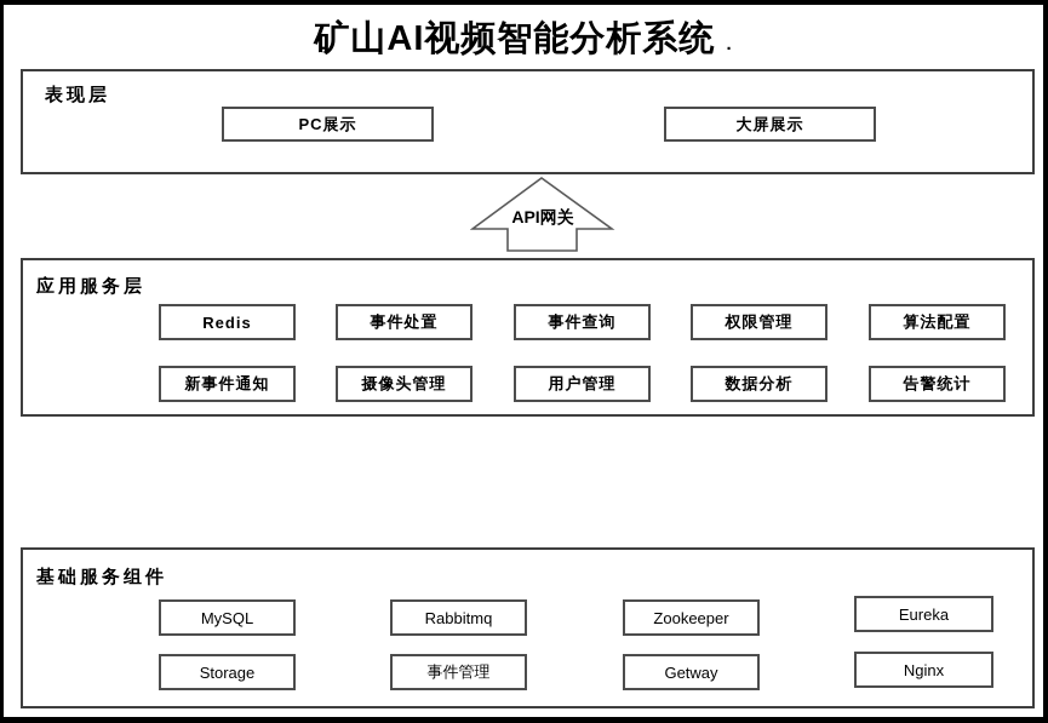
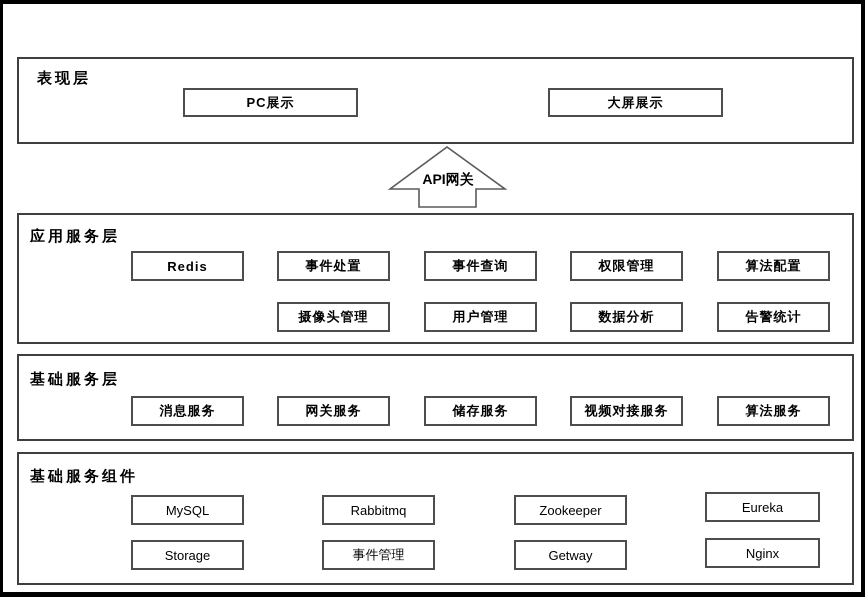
- 矿山AI视频智能分析系统 .
  表现层
  PC展示
  大屏展示
  API网关
  应用服务层
  Redis
  事件处置
  事件查询
  权限管理
  算法配置
- 新事件通知
  摄像头管理
  用户管理
  数据分析
  告警统计
+ 基础服务层
+ 消息服务
+ 网关服务
+ 储存服务
+ 视频对接服务
+ 算法服务
  基础服务组件
  MySQL
  Rabbitmq
  Zookeeper
  Eureka
  Storage
  事件管理
  Getway
  Nginx
